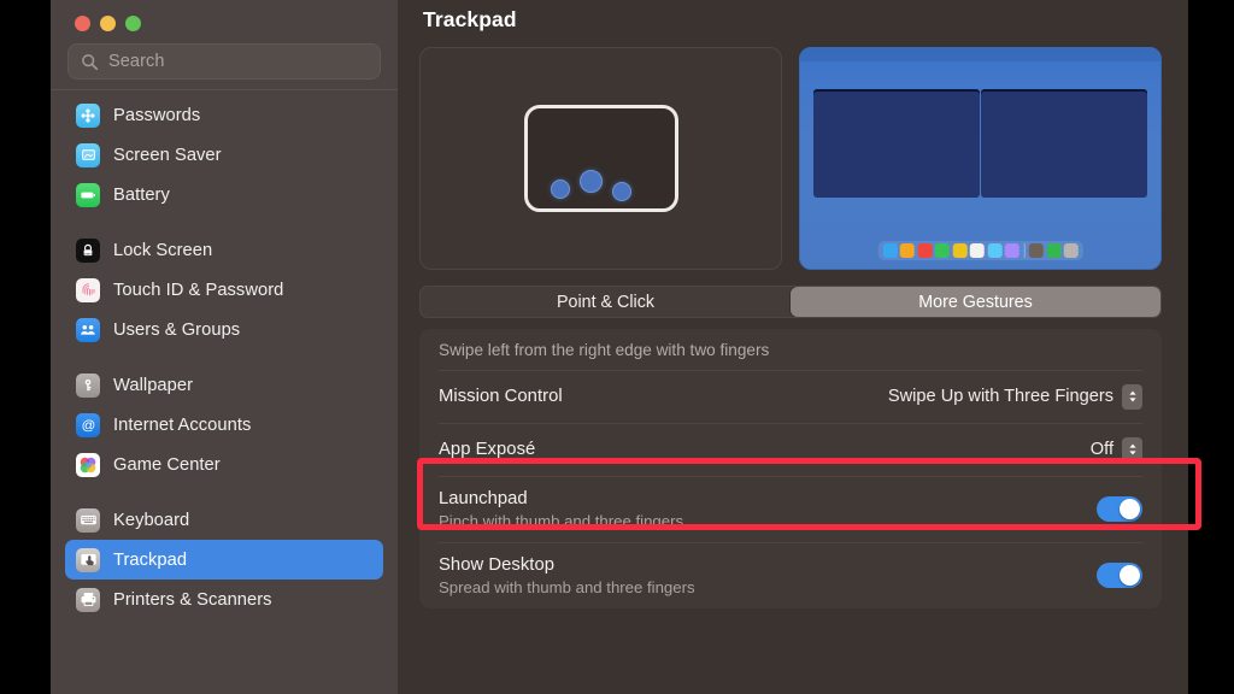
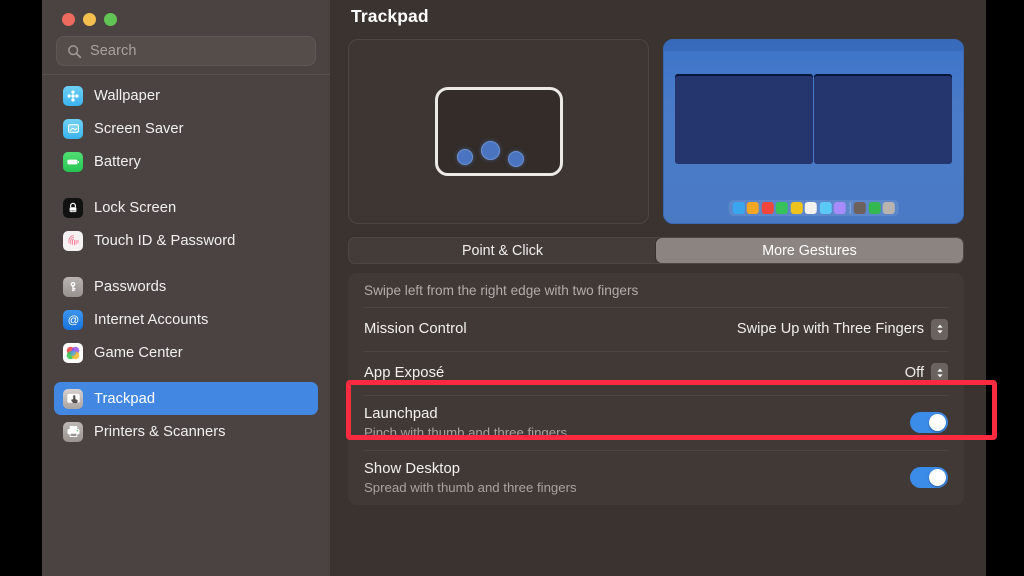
  Search
- Passwords
+ Wallpaper
  Screen Saver
  Battery
  Lock Screen
  Touch ID & Password
- Users & Groups
- Wallpaper
+ Passwords
  @
  Internet Accounts
  Game Center
- Keyboard
  Trackpad
  Printers & Scanners
  Trackpad
  Point & Click
  More Gestures
  Swipe left from the right edge with two fingers
  Mission Control
  Swipe Up with Three Fingers
  App Exposé
  Off
  Launchpad
  Pinch with thumb and three fingers
  Show Desktop
  Spread with thumb and three fingers
